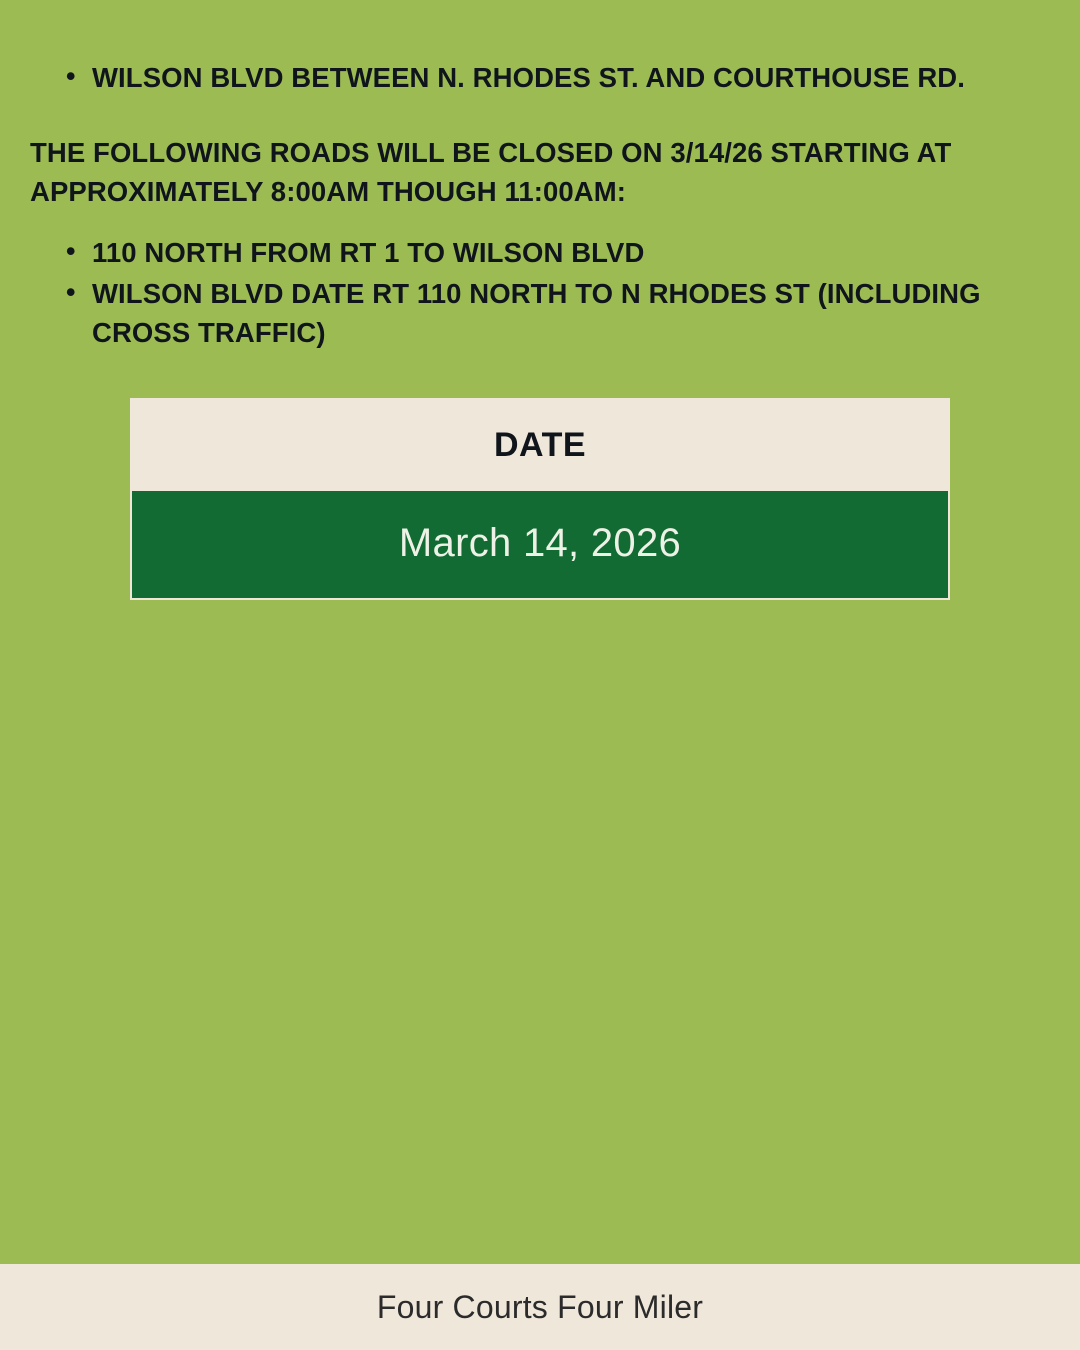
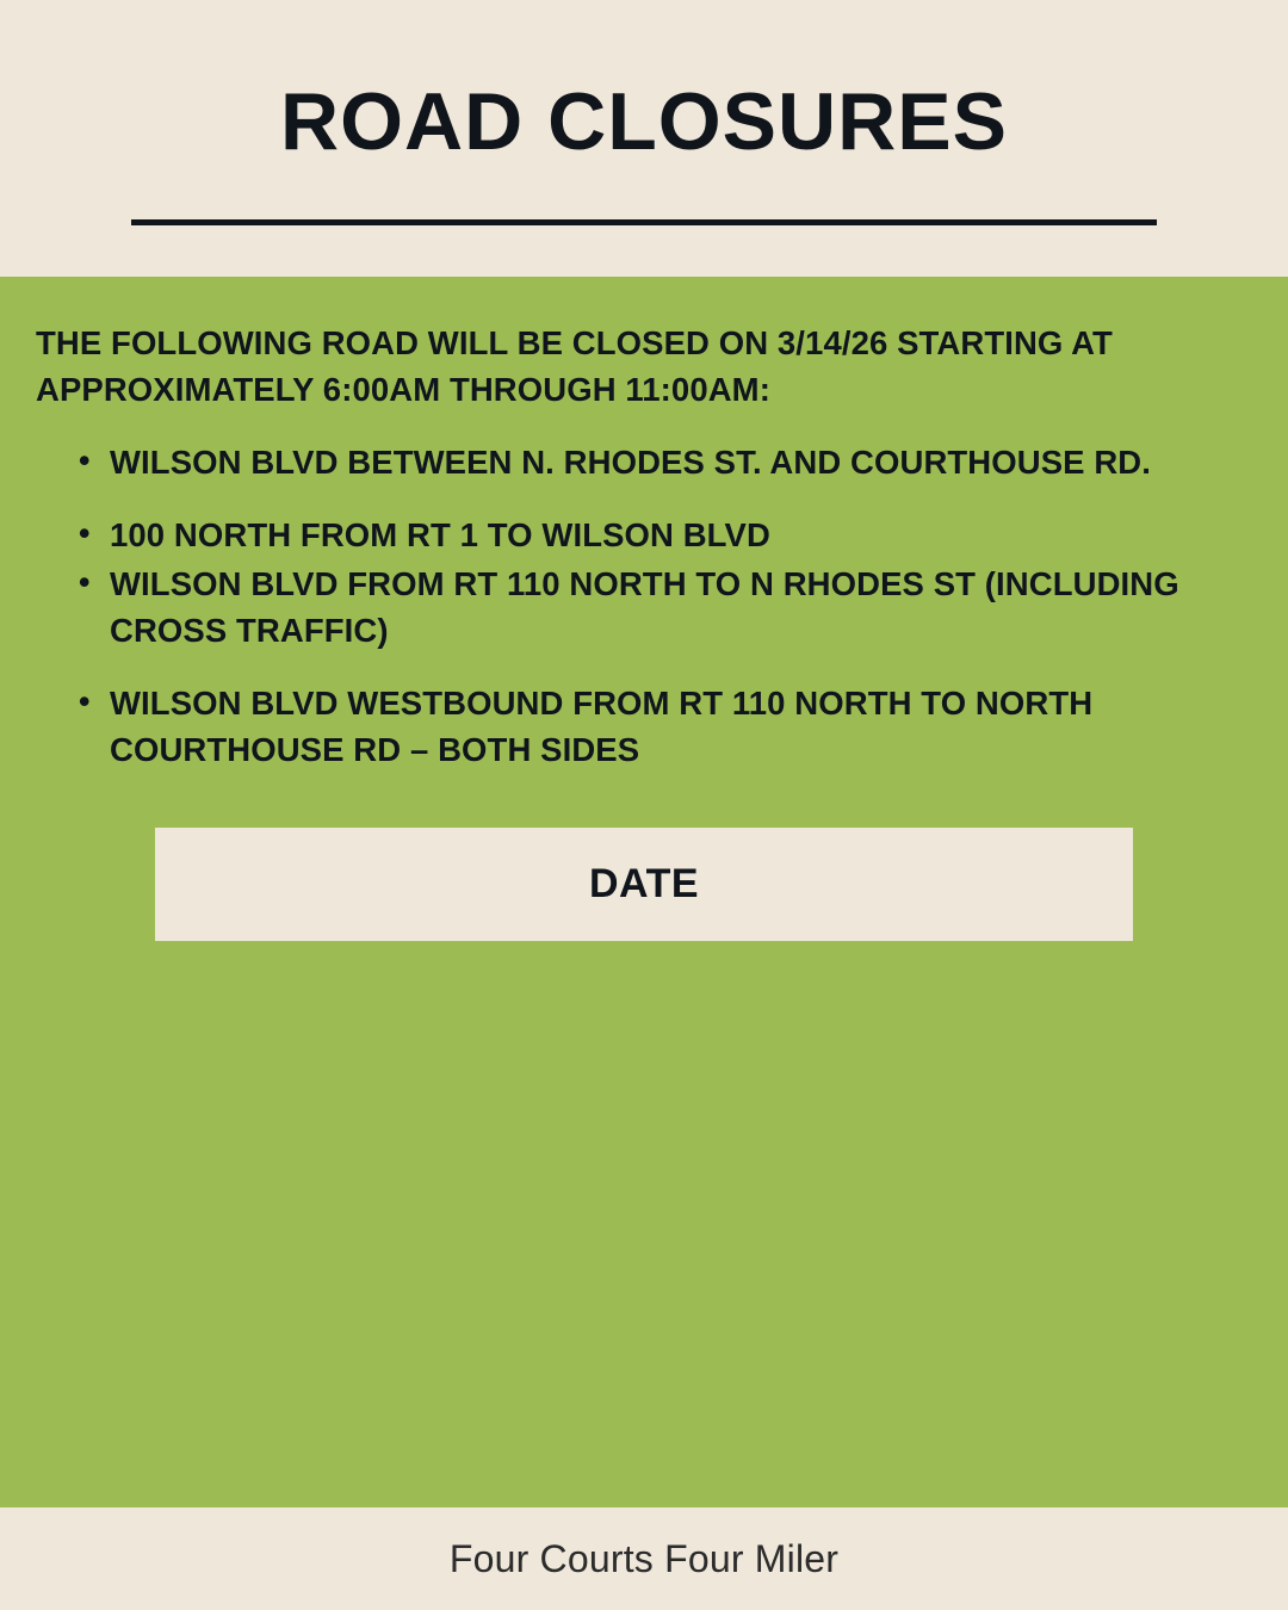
+ ROAD CLOSURES
+ THE FOLLOWING ROAD WILL BE CLOSED ON 3/14/26 STARTING AT APPROXIMATELY 6:00AM THROUGH 11:00AM:
  WILSON BLVD BETWEEN N. RHODES ST. AND COURTHOUSE RD.
- THE FOLLOWING ROADS WILL BE CLOSED ON 3/14/26 STARTING AT APPROXIMATELY 8:00AM THOUGH 11:00AM:
- 110 NORTH FROM RT 1 TO WILSON BLVD
+ 100 NORTH FROM RT 1 TO WILSON BLVD
- WILSON BLVD DATE RT 110 NORTH TO N RHODES ST (INCLUDING CROSS TRAFFIC)
+ WILSON BLVD FROM RT 110 NORTH TO N RHODES ST (INCLUDING CROSS TRAFFIC)
+ WILSON BLVD WESTBOUND FROM RT 110 NORTH TO NORTH COURTHOUSE RD – BOTH SIDES
  DATE
- March 14, 2026
  Four Courts Four Miler
